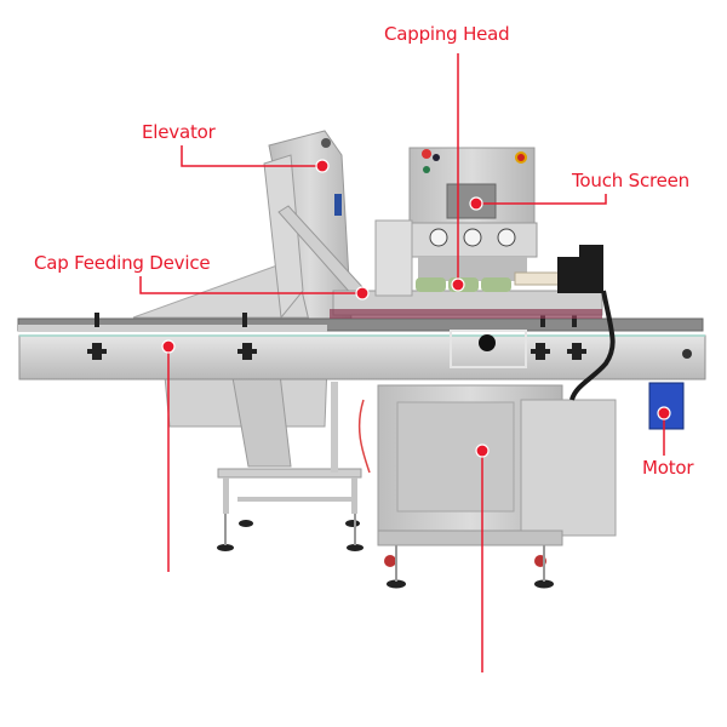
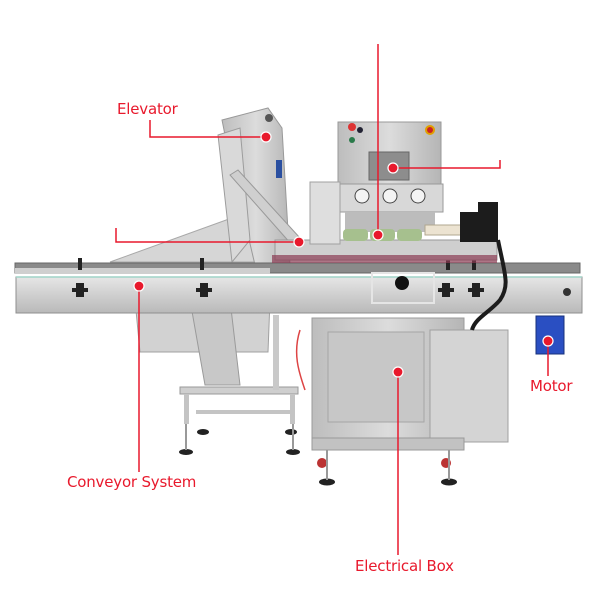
- Capping Head
  Elevator
- Cap Feeding Device
- Touch Screen
  Motor
+ Conveyor System
+ Electrical Box
